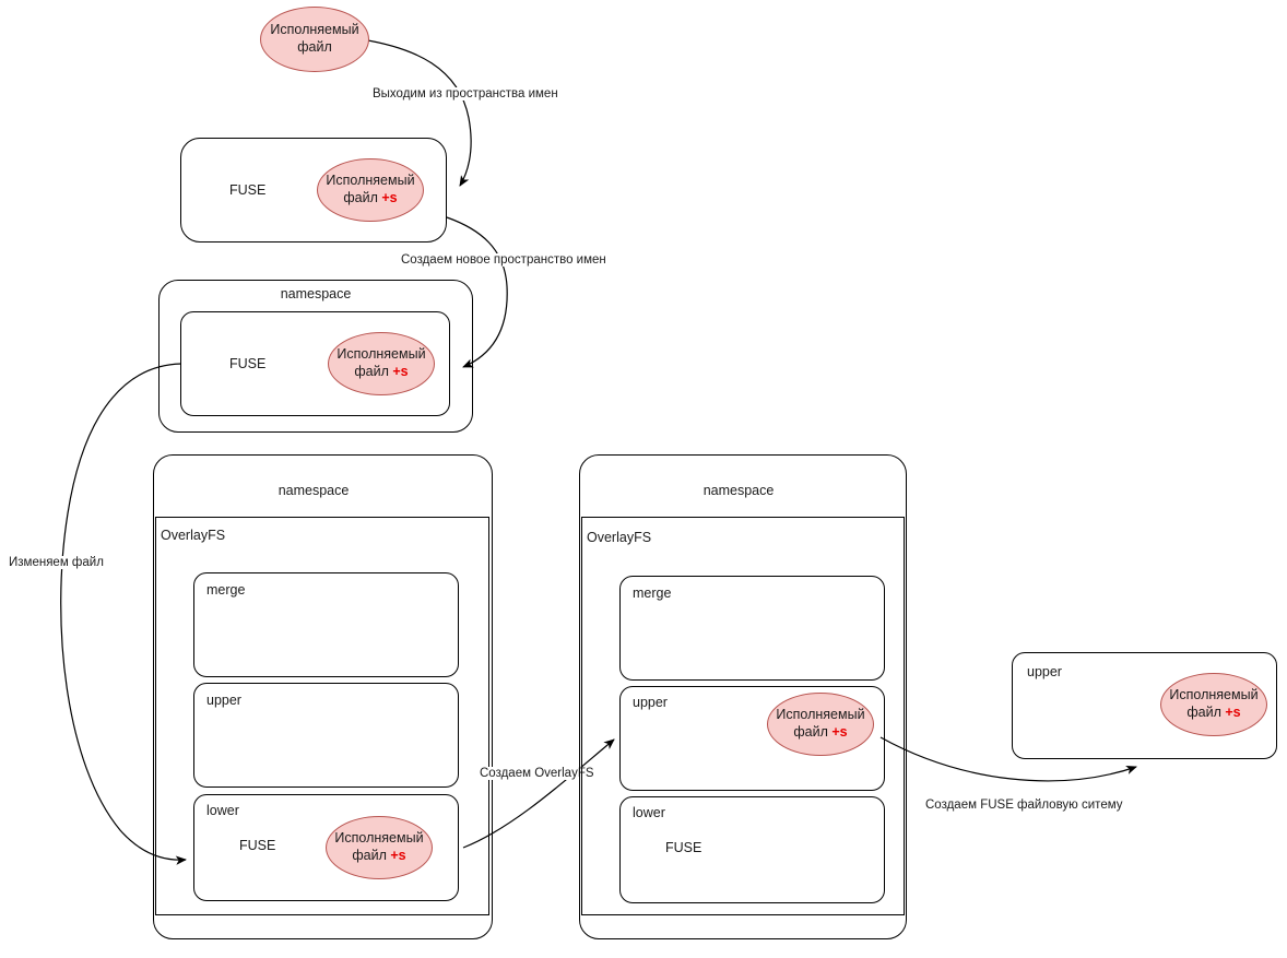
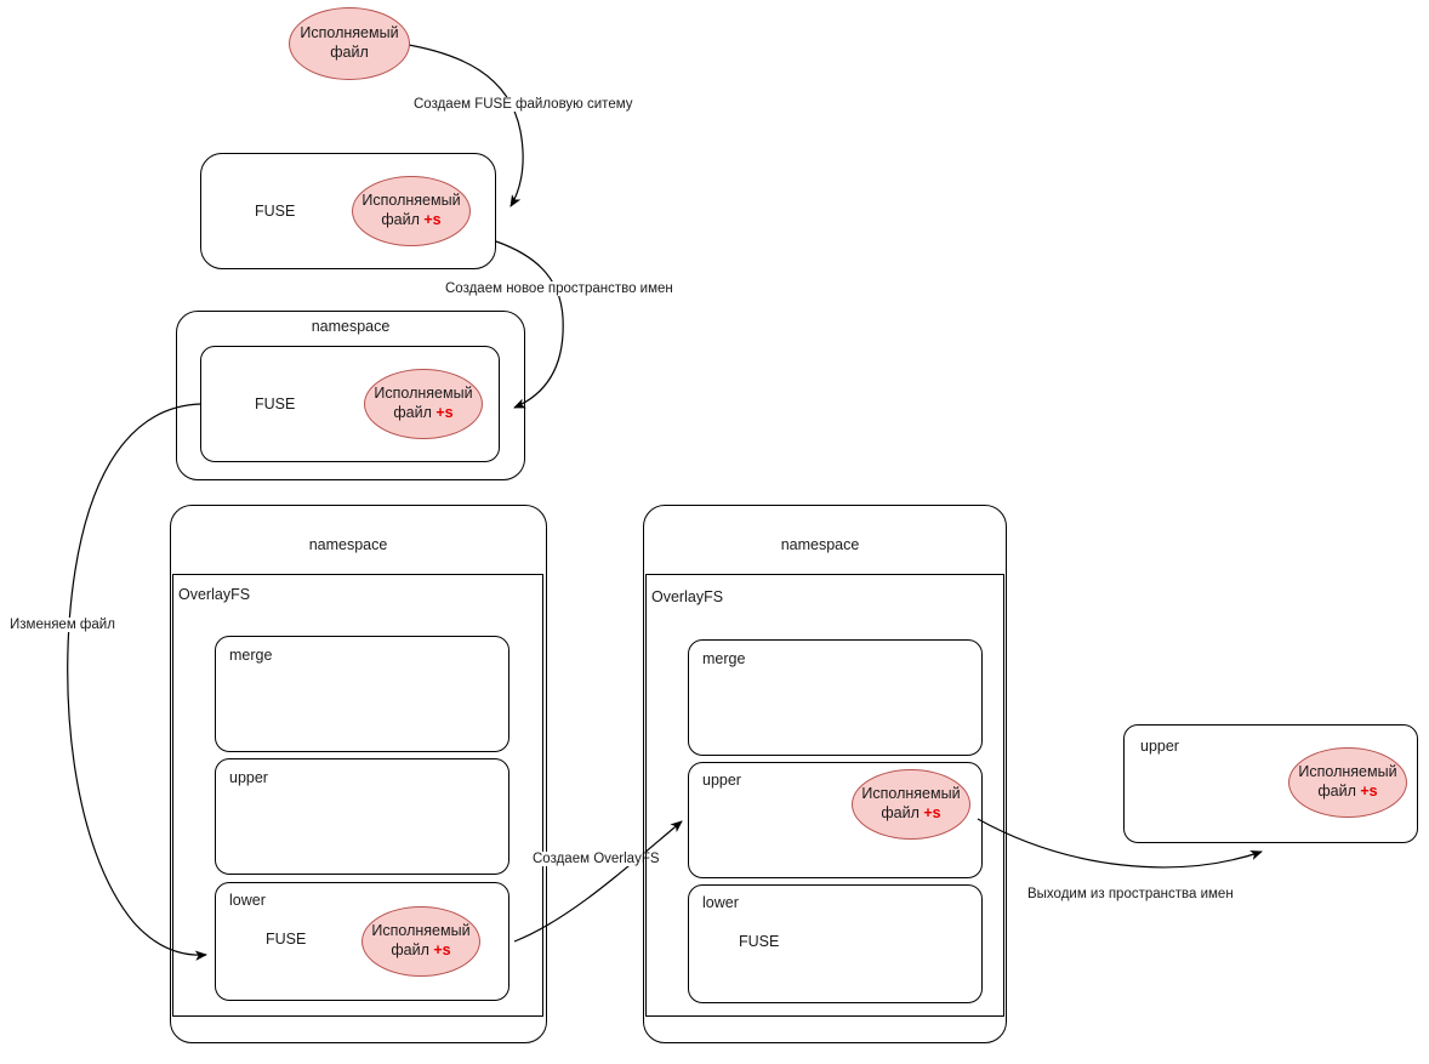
  Исполняемый
  файл
- Выходим из пространства имен
+ Создаем FUSE файловую ситему
  FUSE
  Исполняемый
  файл +s
  Создаем новое пространство имен
  namespace
  FUSE
  Исполняемый
  файл +s
  Изменяем файл
  namespace
  OverlayFS
  merge
  upper
  lower
  FUSE
  Исполняемый
  файл +s
  Создаем OverlayFS
  namespace
  OverlayFS
  merge
  upper
  Исполняемый
  файл +s
  lower
  FUSE
- Создаем FUSE файловую ситему
+ Выходим из пространства имен
  upper
  Исполняемый
  файл +s
